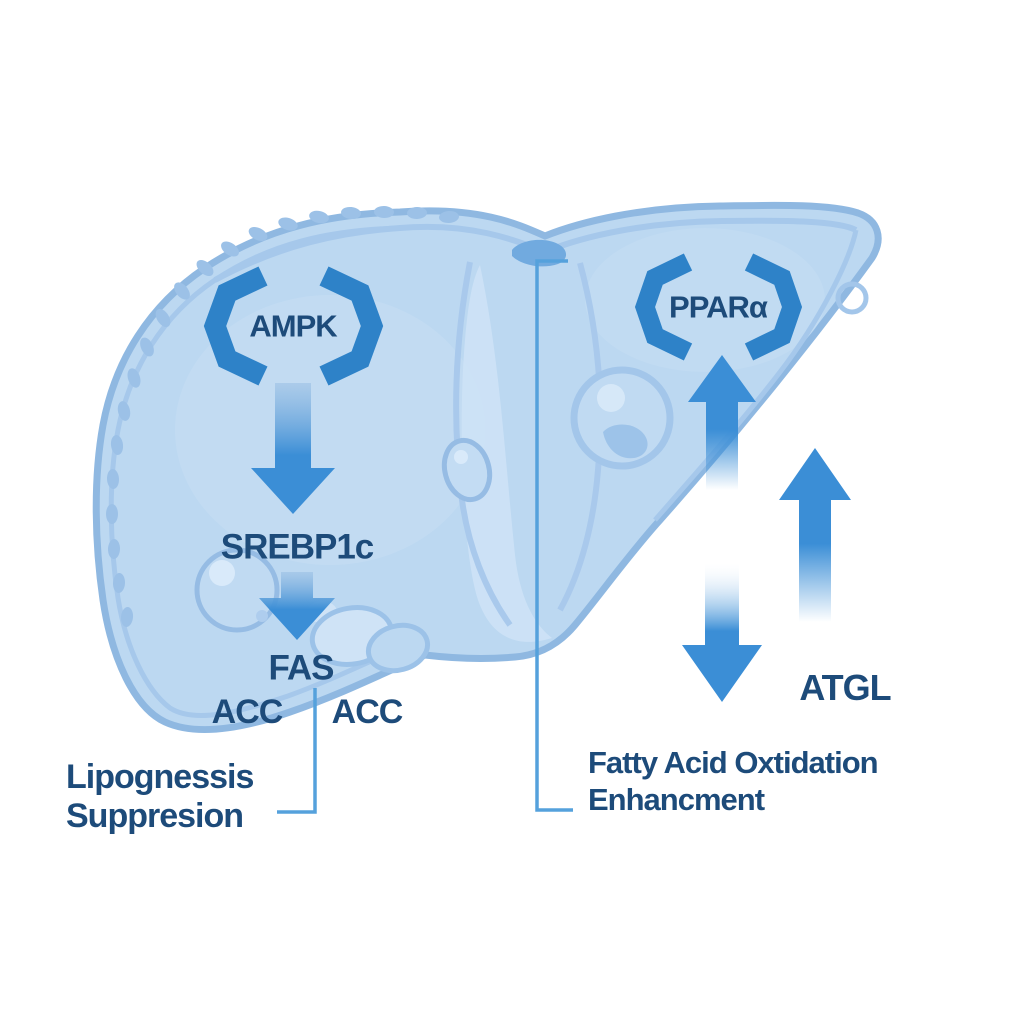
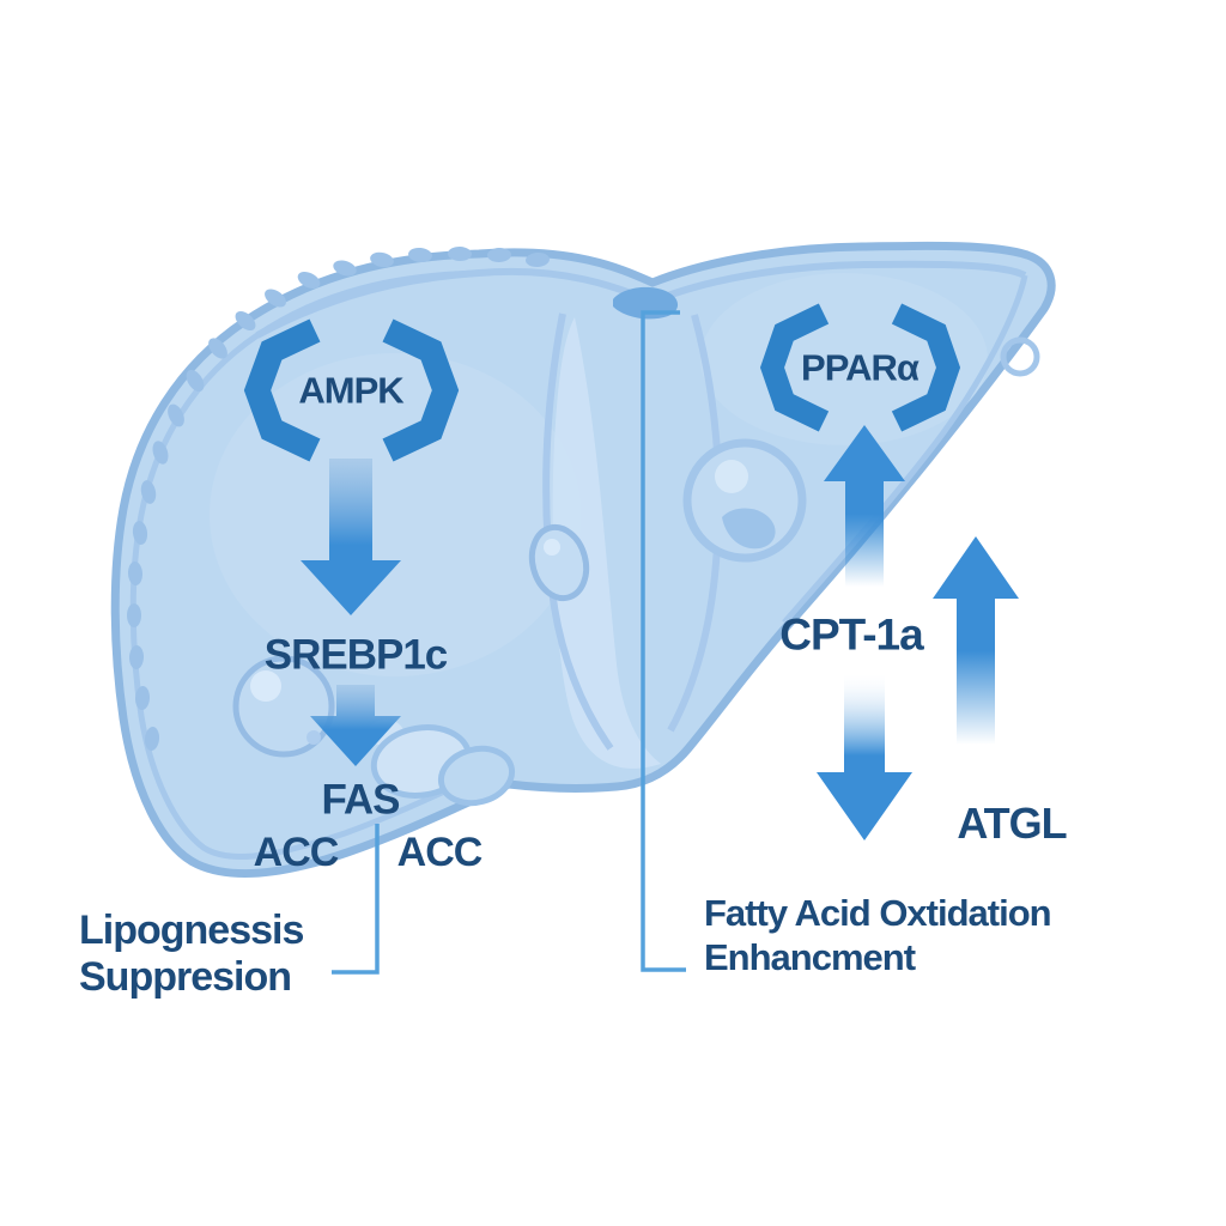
  AMPK
  SREBP1c
  FAS
  ACC
  ACC
  PPARα
+ CPT-1a
  ATGL
  Lipognessis
  Suppresion
  Fatty Acid Oxtidation
  Enhancment
